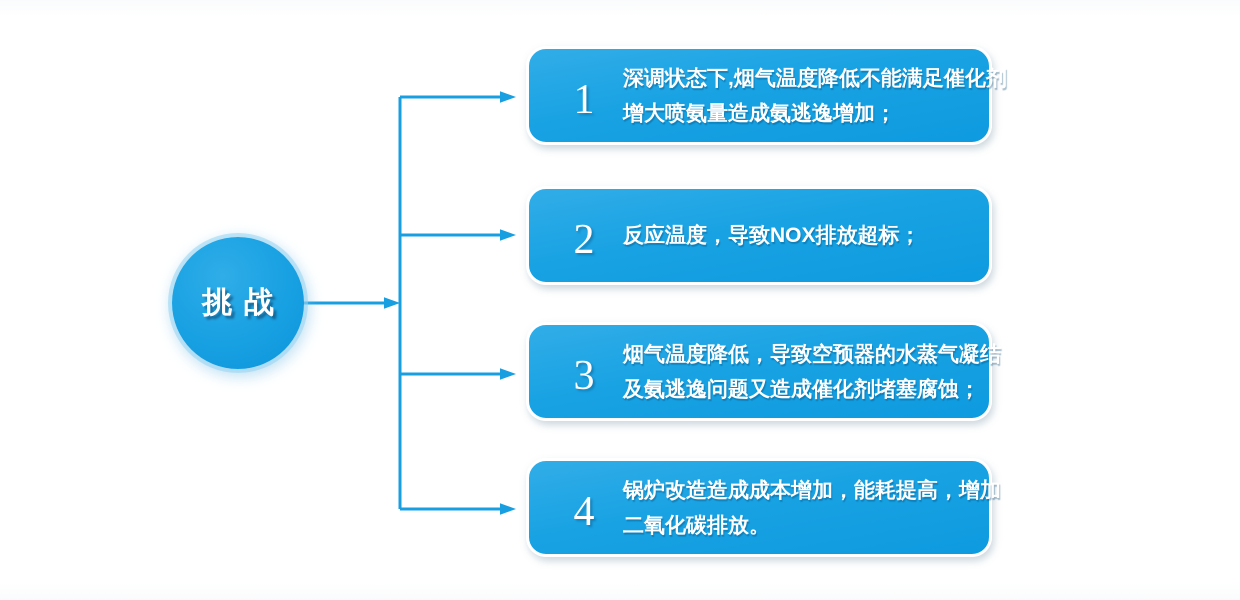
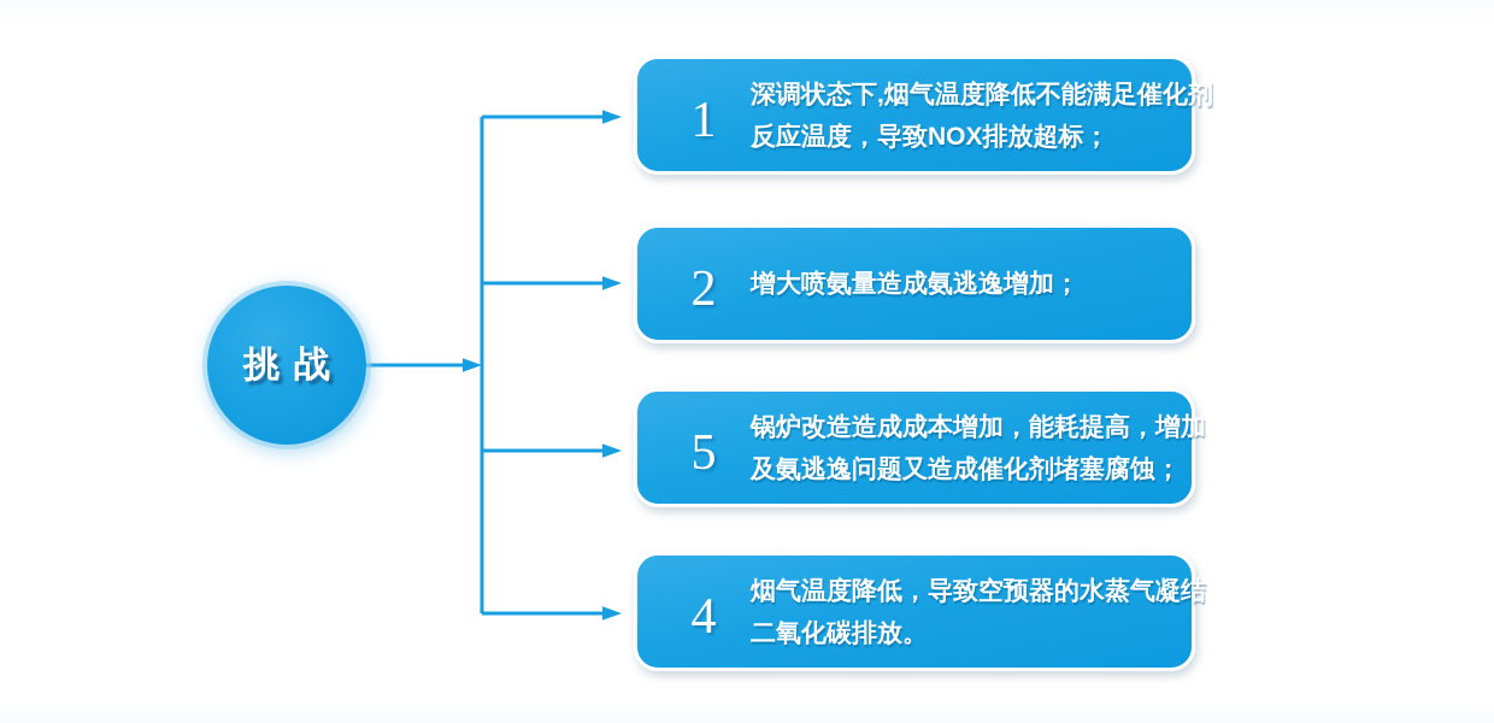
  挑战
  1
  深调状态下,烟气温度降低不能满足催化剂
- 增大喷氨量造成氨逃逸增加；
+ 反应温度，导致NOX排放超标；
  2
- 反应温度，导致NOX排放超标；
+ 增大喷氨量造成氨逃逸增加；
- 3
+ 5
- 烟气温度降低，导致空预器的水蒸气凝结
+ 锅炉改造造成成本增加，能耗提高，增加
  及氨逃逸问题又造成催化剂堵塞腐蚀；
  4
- 锅炉改造造成成本增加，能耗提高，增加
+ 烟气温度降低，导致空预器的水蒸气凝结
  二氧化碳排放。
